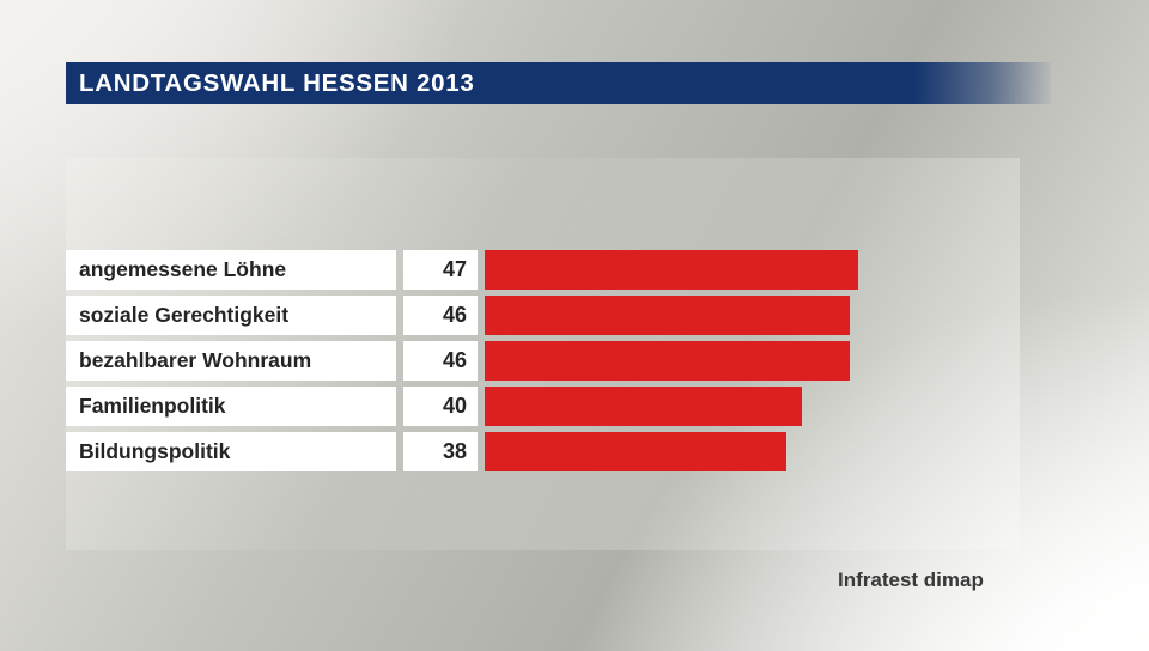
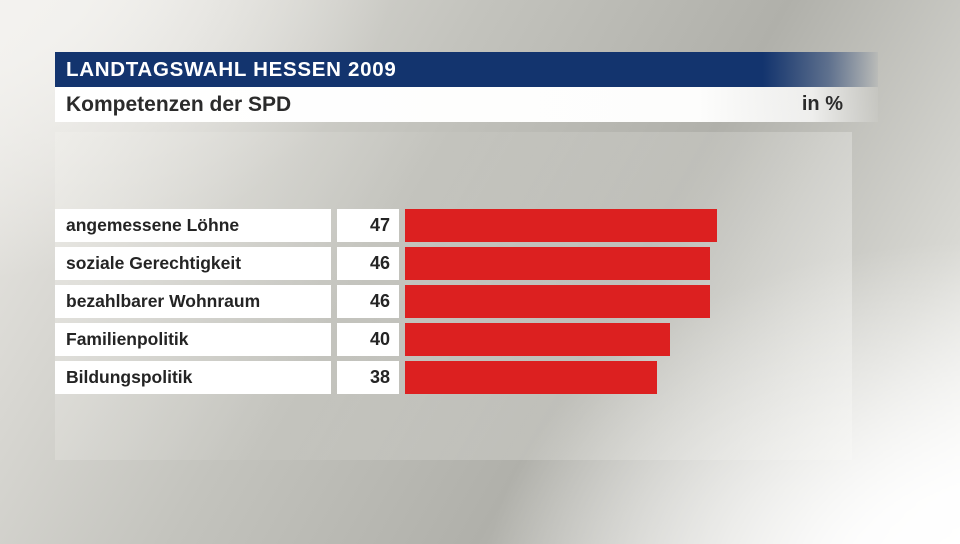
- LANDTAGSWAHL HESSEN 2013
+ LANDTAGSWAHL HESSEN 2009
+ Kompetenzen der SPD
+ in %
  angemessene Löhne
  47
  soziale Gerechtigkeit
  46
  bezahlbarer Wohnraum
  46
  Familienpolitik
  40
  Bildungspolitik
  38
- Infratest dimap
